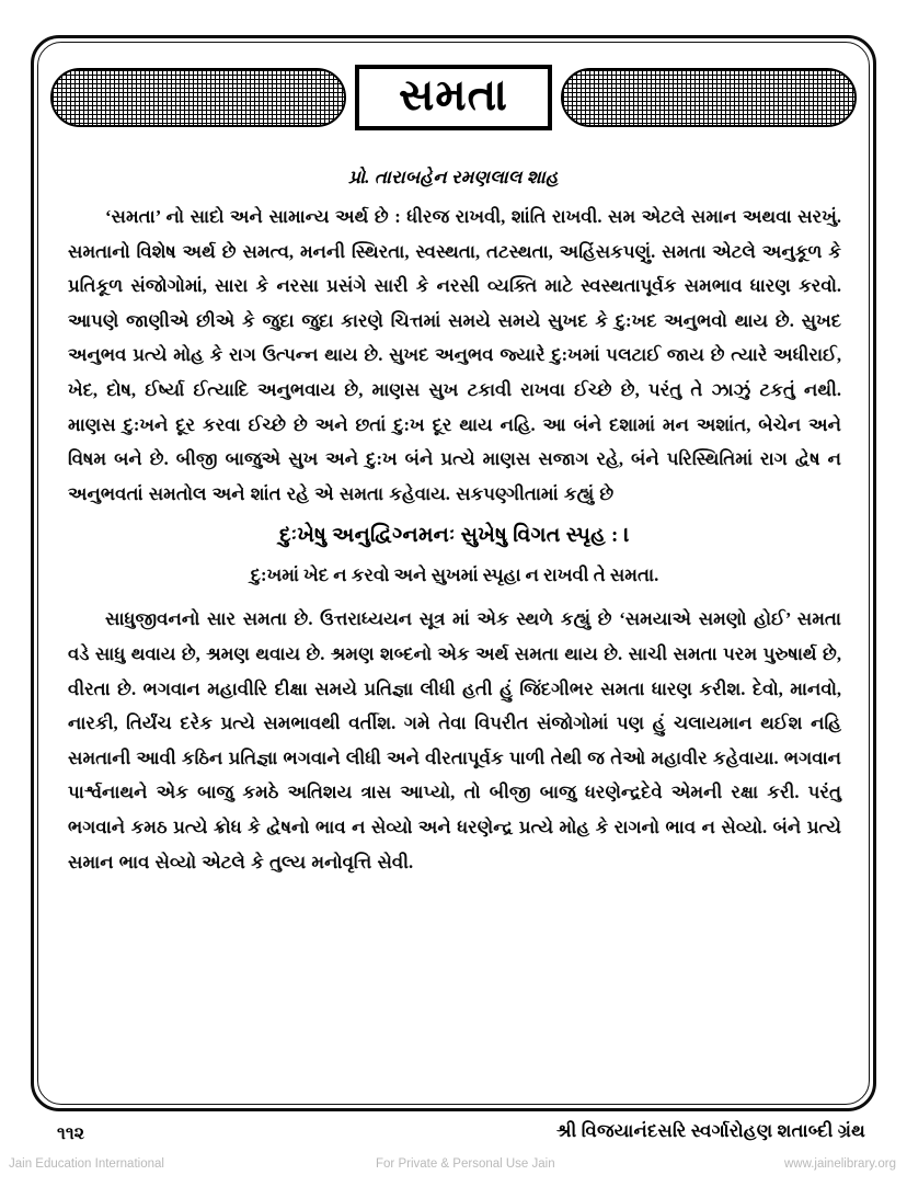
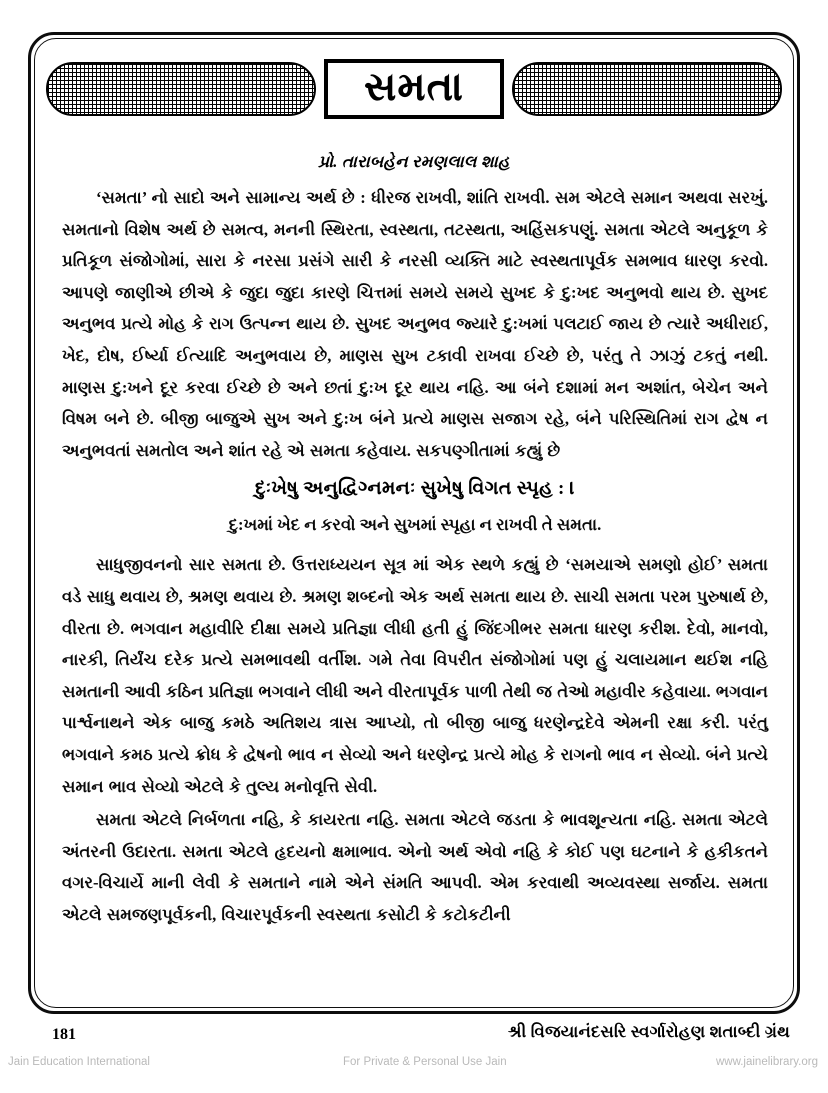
  સમતા
  પ્રો. તારાબહેન રમણલાલ શાહ
  ‘સમતા’ નો સાદો અને સામાન્ય અર્થ છે : ધીરજ રાખવી, શાંતિ રાખવી. સમ એટલે સમાન અથવા સરખું. સમતાનો વિશેષ અર્થ છે સમત્વ, મનની સ્થિરતા, સ્વસ્થતા, તટસ્થતા, અહિંસકપણું. સમતા એટલે અનુકૂળ કે પ્રતિકૂળ સંજોગોમાં, સારા કે નરસા પ્રસંગે સારી કે નરસી વ્યક્તિ માટે સ્વસ્થતાપૂર્વક સમભાવ ધારણ કરવો. આપણે જાણીએ છીએ કે જુદા જુદા કારણે ચિત્તમાં સમયે સમયે સુખદ કે દુ:ખદ અનુભવો થાય છે. સુખદ અનુભવ પ્રત્યે મોહ કે રાગ ઉત્પન્ન થાય છે. સુખદ અનુભવ જ્યારે દુ:ખમાં પલટાઈ જાય છે ત્યારે અધીરાઈ, ખેદ, દોષ, ઈર્ષ્યા ઈત્યાદિ અનુભવાય છે, માણસ સુખ ટકાવી રાખવા ઈચ્છે છે, પરંતુ તે ઝાઝું ટકતું નથી. માણસ દુ:ખને દૂર કરવા ઈચ્છે છે અને છતાં દુ:ખ દૂર થાય નહિ. આ બંને દશામાં મન અશાંત, બેચેન અને વિષમ બને છે. બીજી બાજુએ સુખ અને દુ:ખ બંને પ્રત્યે માણસ સજાગ રહે, બંને પરિસ્થિતિમાં રાગ દ્વેષ ન અનુભવતાં સમતોલ અને શાંત રહે એ સમતા કહેવાય. સકપણ્ગીતામાં કહ્યું છે
  દુઃખેષુ અનુદ્વિગ્નમનઃ સુખેષુ વિગત સ્પૃહ : ।
  દુ:ખમાં ખેદ ન કરવો અને સુખમાં સ્પૃહા ન રાખવી તે સમતા.
  સાધુજીવનનો સાર સમતા છે. ઉત્તરાધ્યયન સૂત્ર માં એક સ્થળે કહ્યું છે ‘સમયાએ સમણો હોઈ’ સમતા વડે સાધુ થવાય છે, શ્રમણ થવાય છે. શ્રમણ શબ્દનો એક અર્થ સમતા થાય છે. સાચી સમતા પરમ પુરુષાર્થ છે, વીરતા છે. ભગવાન મહાવીરિ દીક્ષા સમયે પ્રતિજ્ઞા લીધી હતી હું જિંદગીભર સમતા ધારણ કરીશ. દેવો, માનવો, નારકી, તિર્યંચ દરેક પ્રત્યે સમભાવથી વર્તીશ. ગમે તેવા વિપરીત સંજોગોમાં પણ હું ચલાયમાન થઈશ નહિ સમતાની આવી કઠિન પ્રતિજ્ઞા ભગવાને લીધી અને વીરતાપૂર્વક પાળી તેથી જ તેઓ મહાવીર કહેવાયા. ભગવાન પાર્શ્વનાથને એક બાજુ કમઠે અતિશય ત્રાસ આપ્યો, તો બીજી બાજુ ધરણેન્દ્રદેવે એમની રક્ષા કરી. પરંતુ ભગવાને કમઠ પ્રત્યે ક્રોધ કે દ્વેષનો ભાવ ન સેવ્યો અને ધરણેન્દ્ર પ્રત્યે મોહ કે રાગનો ભાવ ન સેવ્યો. બંને પ્રત્યે સમાન ભાવ સેવ્યો એટલે કે તુલ્ય મનોવૃત્તિ સેવી.
+ સમતા એટલે નિર્બળતા નહિ, કે કાયરતા નહિ. સમતા એટલે જડતા કે ભાવશૂન્યતા નહિ. સમતા એટલે અંતરની ઉદારતા. સમતા એટલે હૃદયનો ક્ષમાભાવ. એનો અર્થ એવો નહિ કે કોઈ પણ ઘટનાને કે હકીકતને વગર-વિચાર્યે માની લેવી કે સમતાને નામે એને સંમતિ આપવી. એમ કરવાથી અવ્યવસ્થા સર્જાય. સમતા એટલે સમજણપૂર્વકની, વિચારપૂર્વકની સ્વસ્થતા કસોટી કે કટોકટીની
- ૧૧૨
+ 181
  શ્રી વિજયાનંદસરિ સ્વર્ગારોહણ શતાબ્દી ગ્રંથ
  Jain Education International
  For Private & Personal Use Jain
  www.jainelibrary.org
